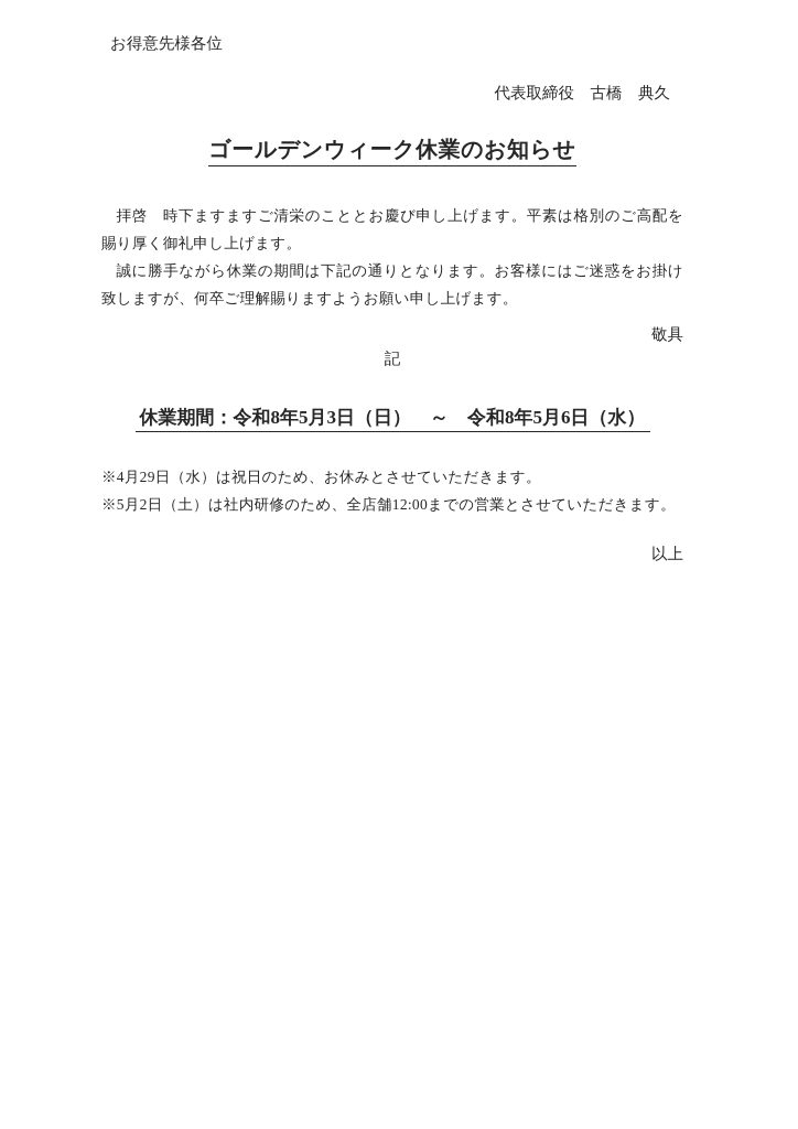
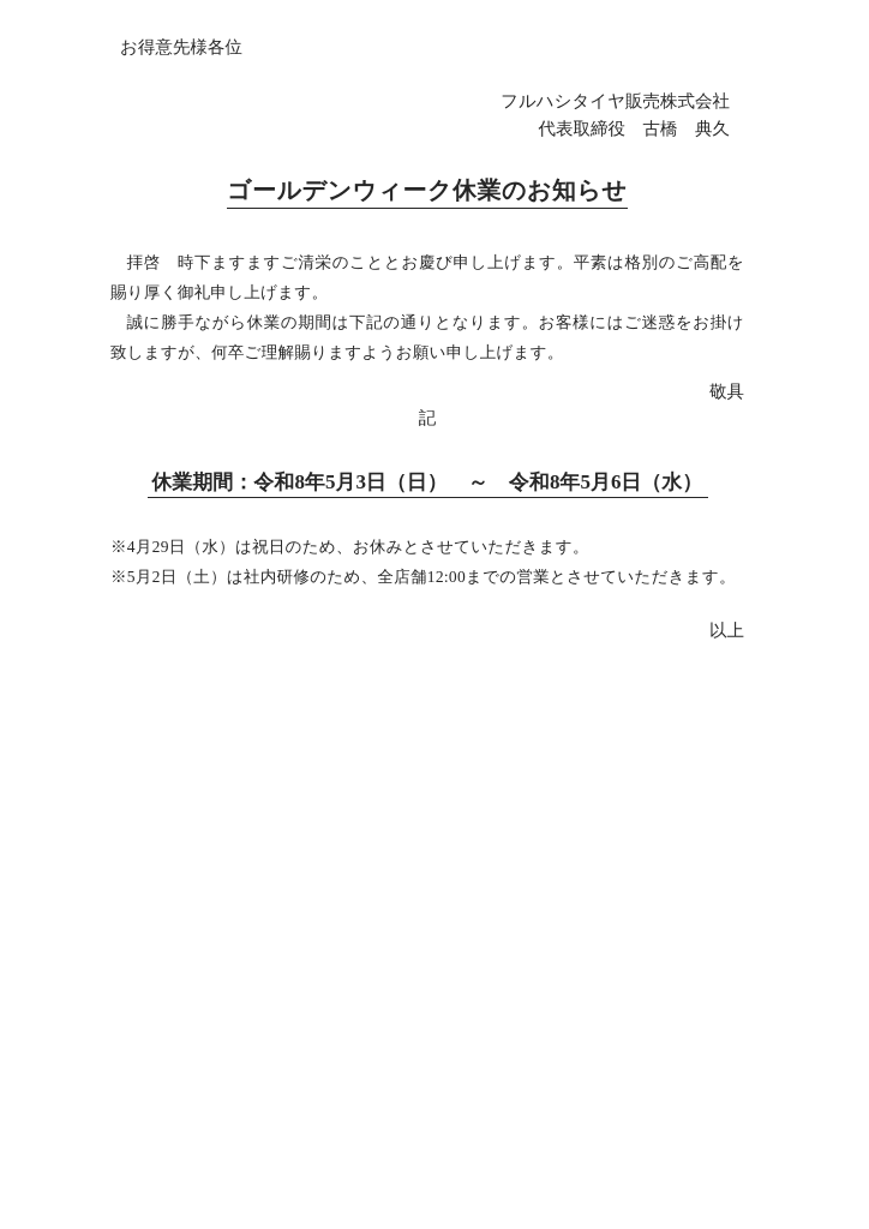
  お得意先様各位
+ フルハシタイヤ販売株式会社
  代表取締役 古橋 典久
  ゴールデンウィーク休業のお知らせ
  拝啓 時下ますますご清栄のこととお慶び申し上げます。平素は格別のご高配を賜り厚く御礼申し上げます。
  誠に勝手ながら休業の期間は下記の通りとなります。お客様にはご迷惑をお掛け致しますが、何卒ご理解賜りますようお願い申し上げます。
  敬具
  記
  休業期間：令和8年5月3日（日） ～ 令和8年5月6日（水）
  ※4月29日（水）は祝日のため、お休みとさせていただきます。
  ※5月2日（土）は社内研修のため、全店舗12:00までの営業とさせていただきます。
  以上
